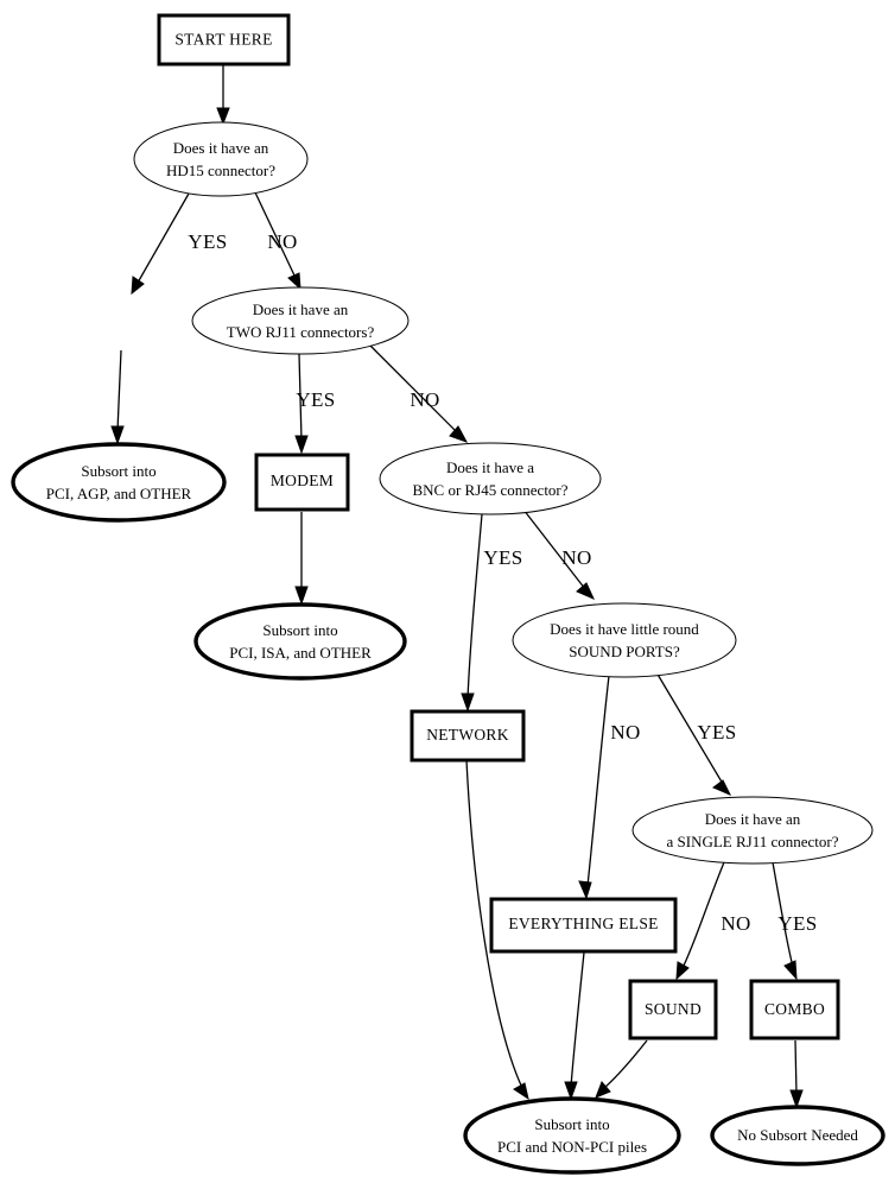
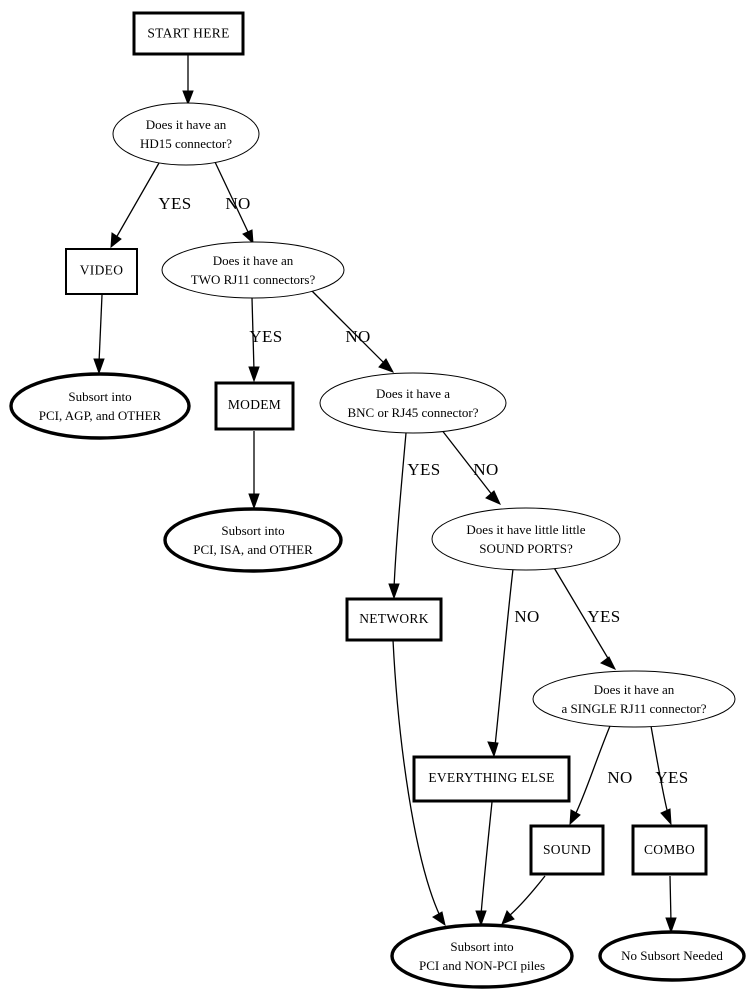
  YES
  NO
  YES
  NO
  YES
  NO
  NO
  YES
  NO
  YES
  START HERE
  Does it have an
  HD15 connector?
+ VIDEO
  Does it have an
  TWO RJ11 connectors?
  Subsort into
  PCI, AGP, and OTHER
  MODEM
  Does it have a
  BNC or RJ45 connector?
  Subsort into
  PCI, ISA, and OTHER
- Does it have little round
+ Does it have little little
  SOUND PORTS?
  NETWORK
  Does it have an
  a SINGLE RJ11 connector?
  EVERYTHING ELSE
  SOUND
  COMBO
  Subsort into
  PCI and NON-PCI piles
  No Subsort Needed
